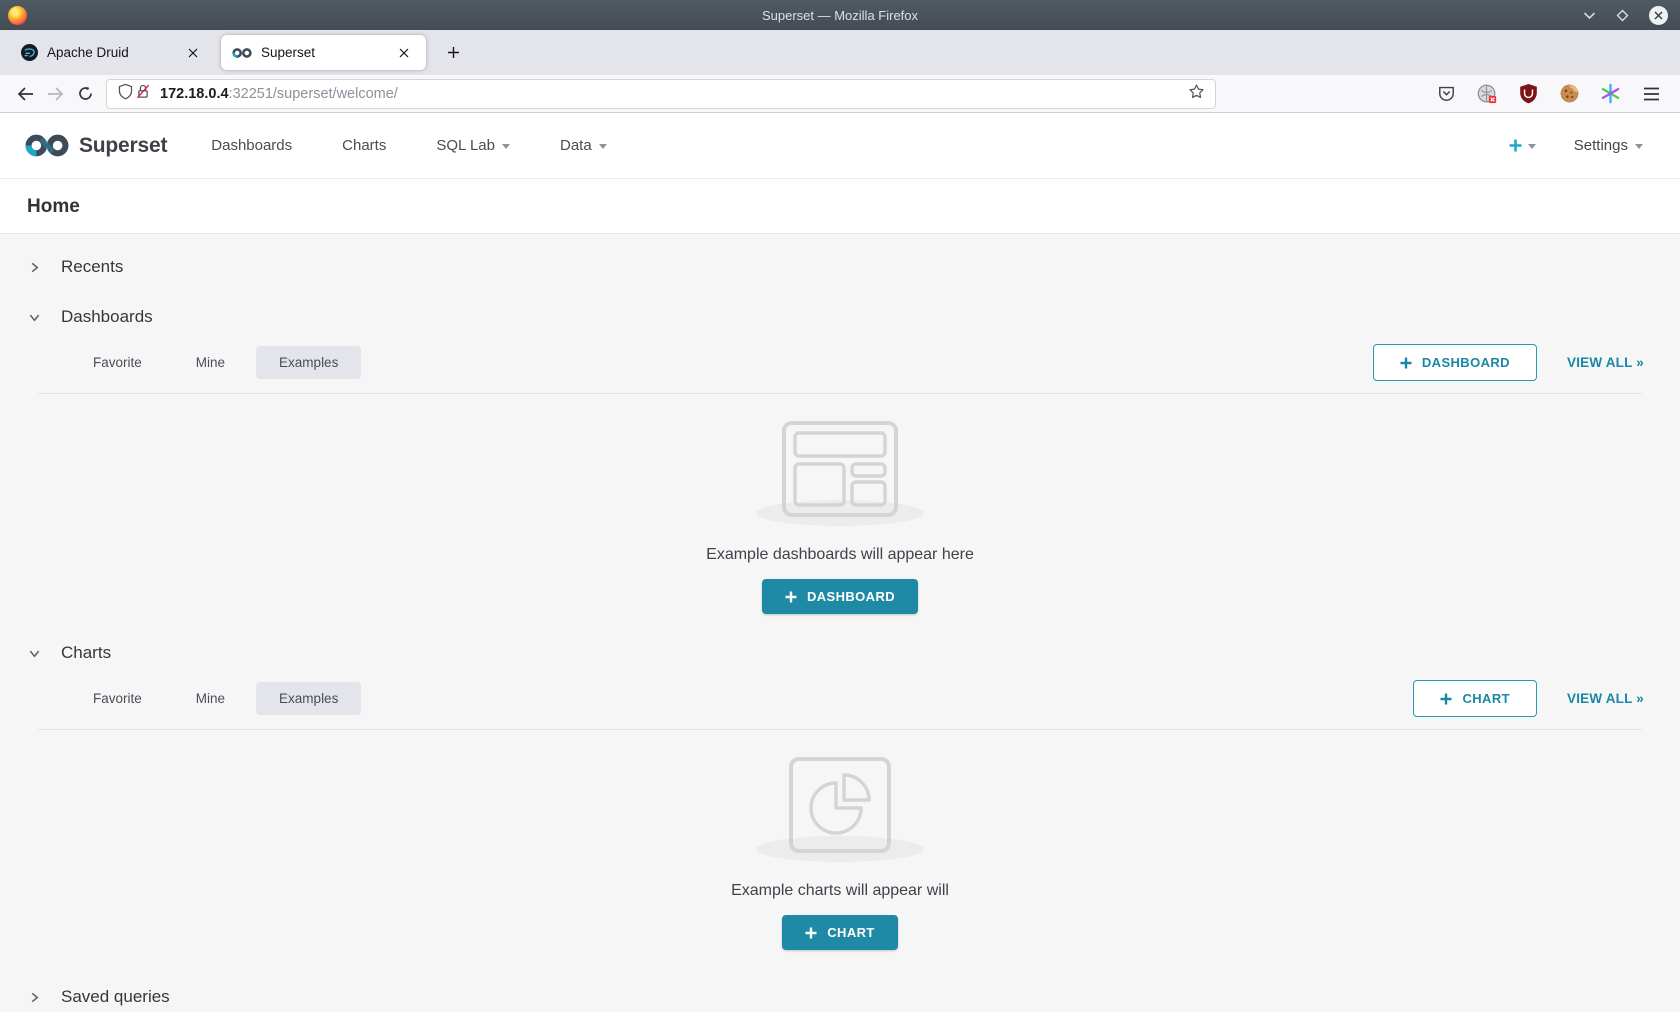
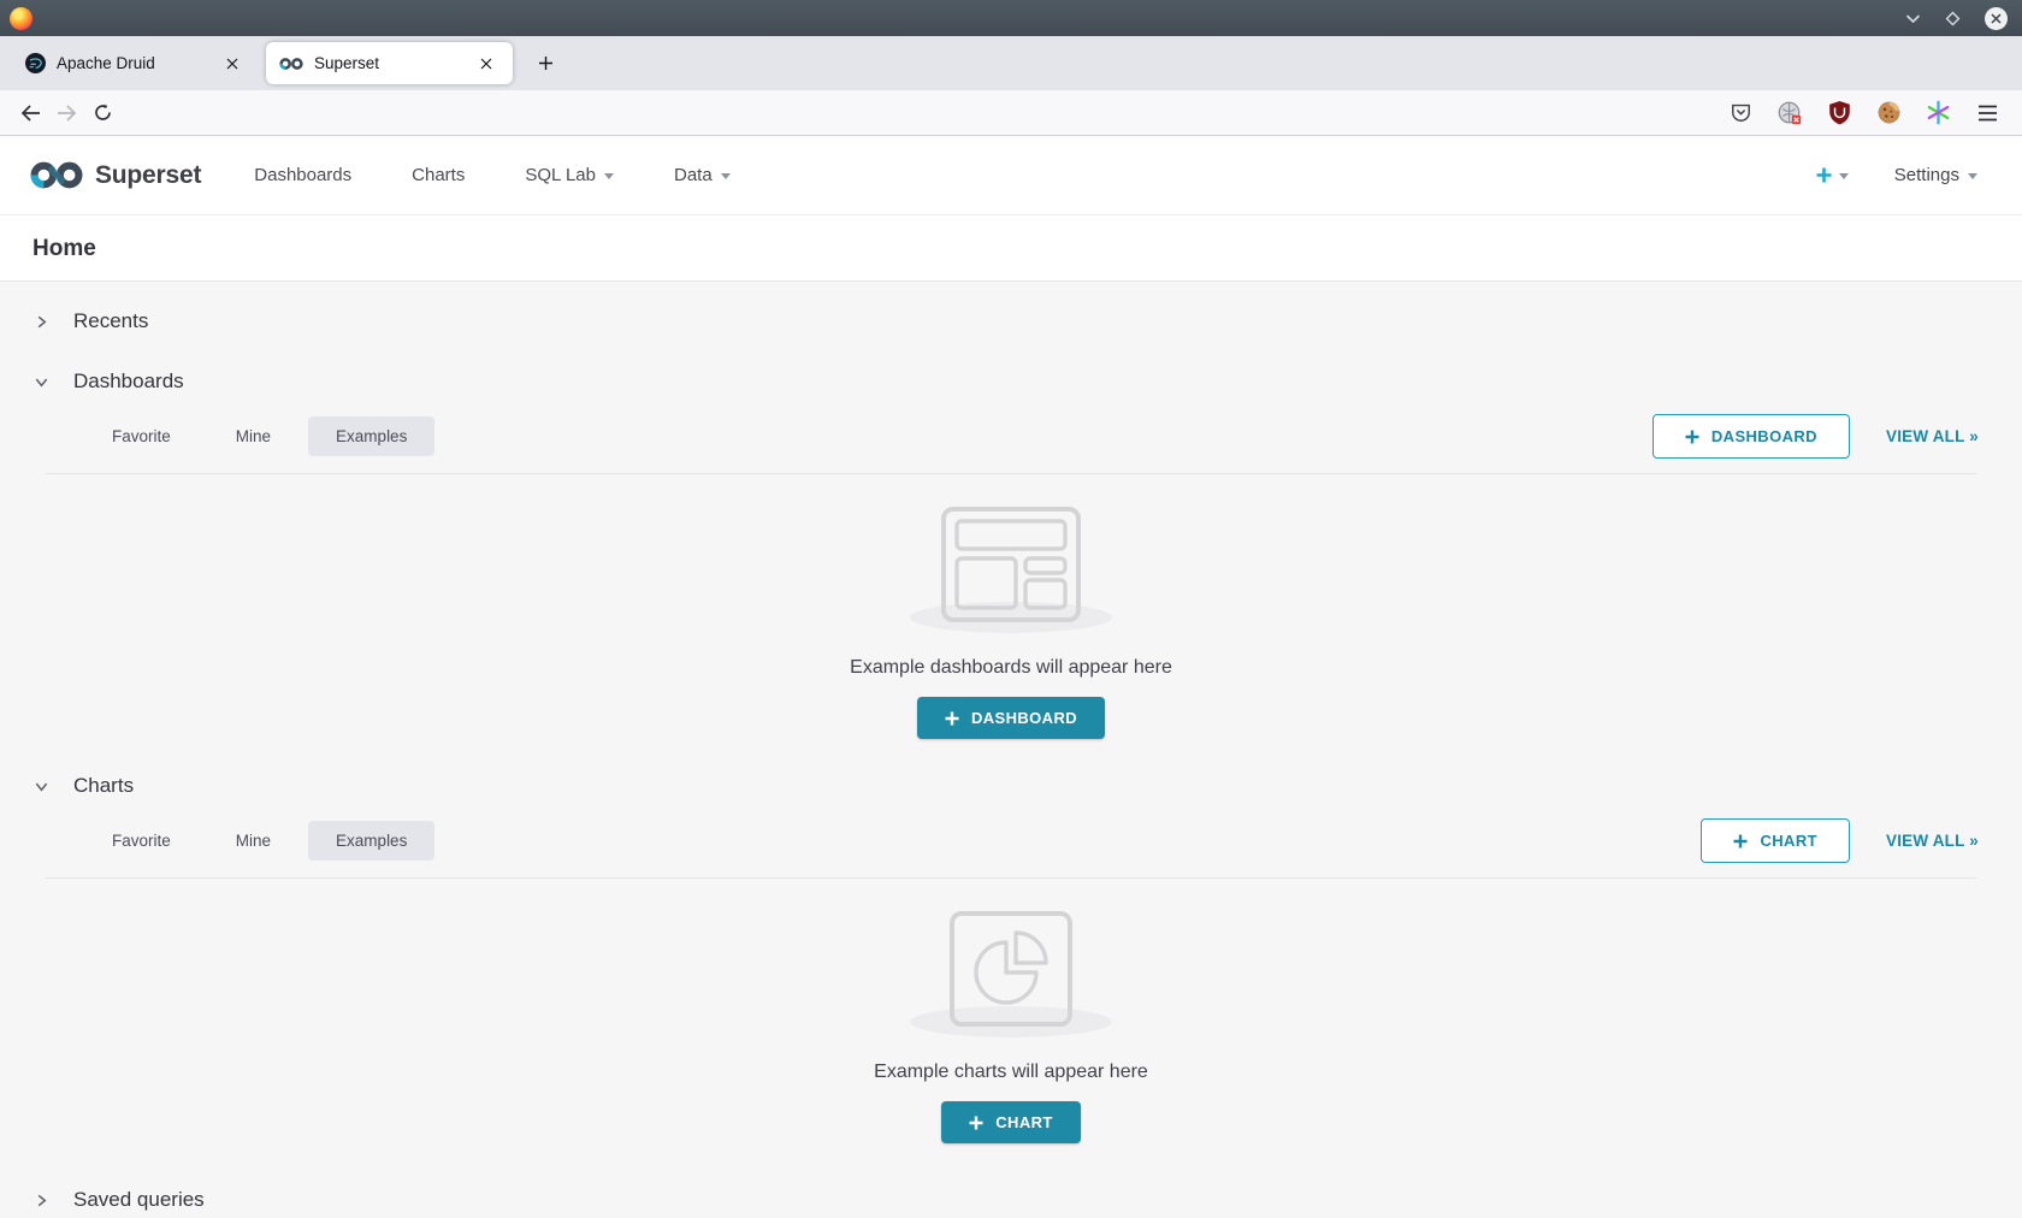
- Superset — Mozilla Firefox
  Apache Druid
  Superset
- 172.18.0.4:32251/superset/welcome/
  Superset
  Dashboards
  Charts
  SQL Lab
  Data
  Settings
  Home
  Recents
  Dashboards
  Favorite
  Mine
  Examples
  DASHBOARD
  VIEW ALL »
  Example dashboards will appear here
  DASHBOARD
  Charts
  Favorite
  Mine
  Examples
  CHART
  VIEW ALL »
- Example charts will appear will
+ Example charts will appear here
  CHART
  Saved queries
